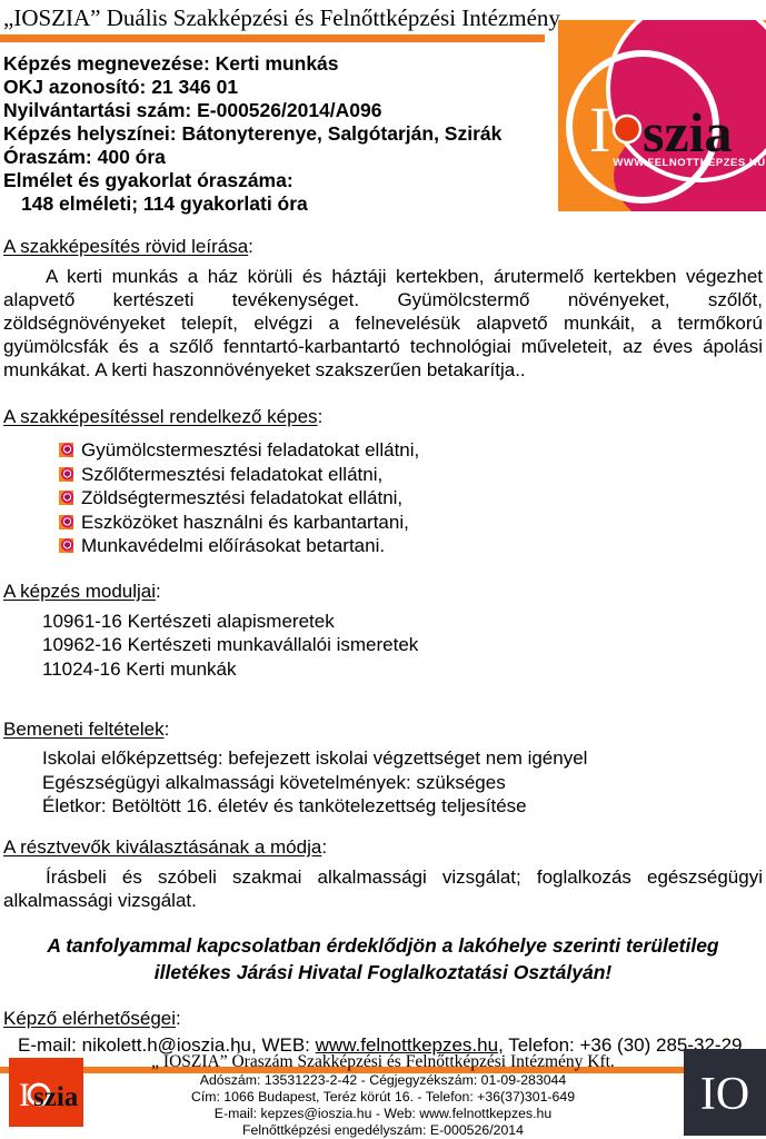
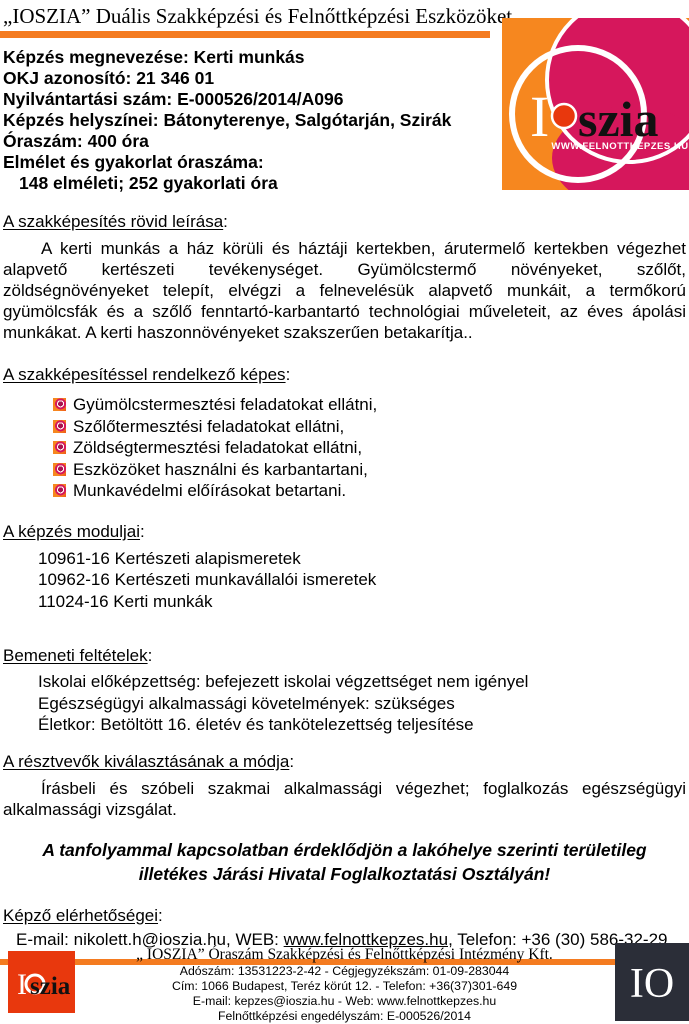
- „IOSZIA” Duális Szakképzési és Felnőttképzési Intézmény
+ „IOSZIA” Duális Szakképzési és Felnőttképzési Eszközöket
  I
  szia
  WWW.FELNOTTKEPZES.HU
  Képzés megnevezése: Kerti munkás
  OKJ azonosító: 21 346 01
  Nyilvántartási szám: E-000526/2014/A096
  Képzés helyszínei: Bátonyterenye, Salgótarján, Szirák
  Óraszám: 400 óra
  Elmélet és gyakorlat óraszáma:
- 148 elméleti; 114 gyakorlati óra
+ 148 elméleti; 252 gyakorlati óra
  A szakképesítés rövid leírása:
  A kerti munkás a ház körüli és háztáji kertekben, árutermelő kertekben végezhet alapvető kertészeti tevékenységet. Gyümölcstermő növényeket, szőlőt, zöldségnövényeket telepít, elvégzi a felnevelésük alapvető munkáit, a termőkorú gyümölcsfák és a szőlő fenntartó-karbantartó technológiai műveleteit, az éves ápolási munkákat. A kerti haszonnövényeket szakszerűen betakarítja..
  A szakképesítéssel rendelkező képes:
  Gyümölcstermesztési feladatokat ellátni,
  Szőlőtermesztési feladatokat ellátni,
  Zöldségtermesztési feladatokat ellátni,
  Eszközöket használni és karbantartani,
  Munkavédelmi előírásokat betartani.
  A képzés moduljai:
  10961-16 Kertészeti alapismeretek
  10962-16 Kertészeti munkavállalói ismeretek
  11024-16 Kerti munkák
  Bemeneti feltételek:
  Iskolai előképzettség: befejezett iskolai végzettséget nem igényel
  Egészségügyi alkalmassági követelmények: szükséges
  Életkor: Betöltött 16. életév és tankötelezettség teljesítése
  A résztvevők kiválasztásának a módja:
- Írásbeli és szóbeli szakmai alkalmassági vizsgálat; foglalkozás egészségügyi alkalmassági vizsgálat.
+ Írásbeli és szóbeli szakmai alkalmassági végezhet; foglalkozás egészségügyi alkalmassági vizsgálat.
  A tanfolyammal kapcsolatban érdeklődjön a lakóhelye szerinti területileg illetékes Járási Hivatal Foglalkoztatási Osztályán!
  Képző elérhetőségei:
- E-mail: nikolett.h@ioszia.hu, WEB: www.felnottkepzes.hu, Telefon: +36 (30) 285-32-29
+ E-mail: nikolett.h@ioszia.hu, WEB: www.felnottkepzes.hu, Telefon: +36 (30) 586-32-29
  I
  szia
  „ IOSZIA” Óraszám Szakképzési és Felnőttképzési Intézmény Kft.
  Adószám: 13531223-2-42 - Cégjegyzékszám: 01-09-283044
- Cím: 1066 Budapest, Teréz körút 16. - Telefon: +36(37)301-649
+ Cím: 1066 Budapest, Teréz körút 12. - Telefon: +36(37)301-649
  E-mail: kepzes@ioszia.hu - Web: www.felnottkepzes.hu
  Felnőttképzési engedélyszám: E-000526/2014
  IO
